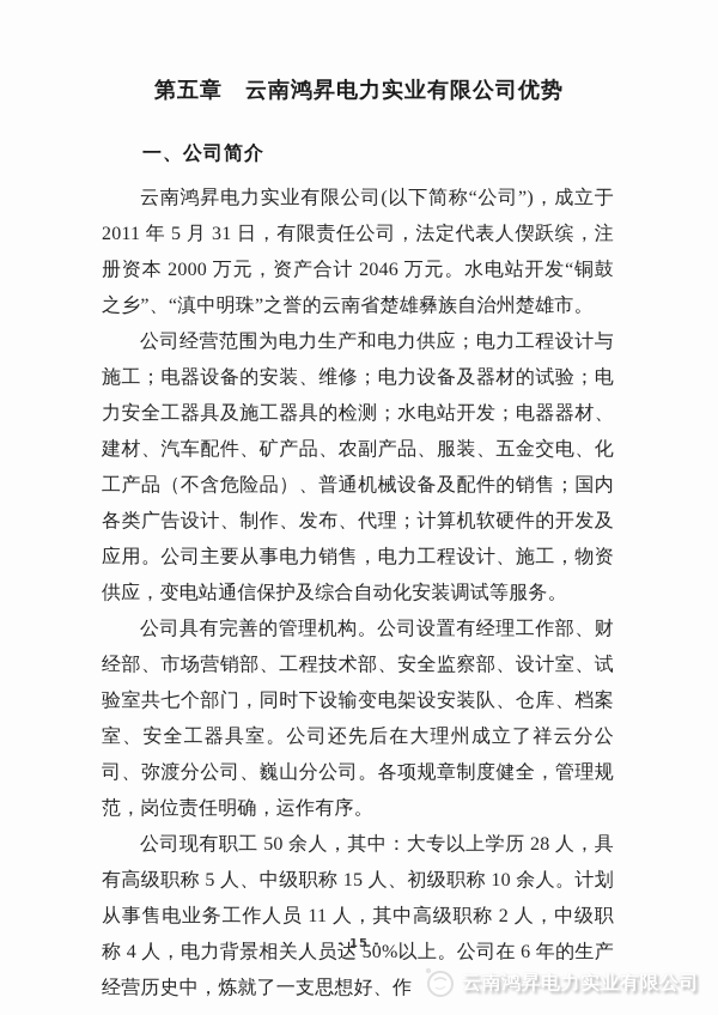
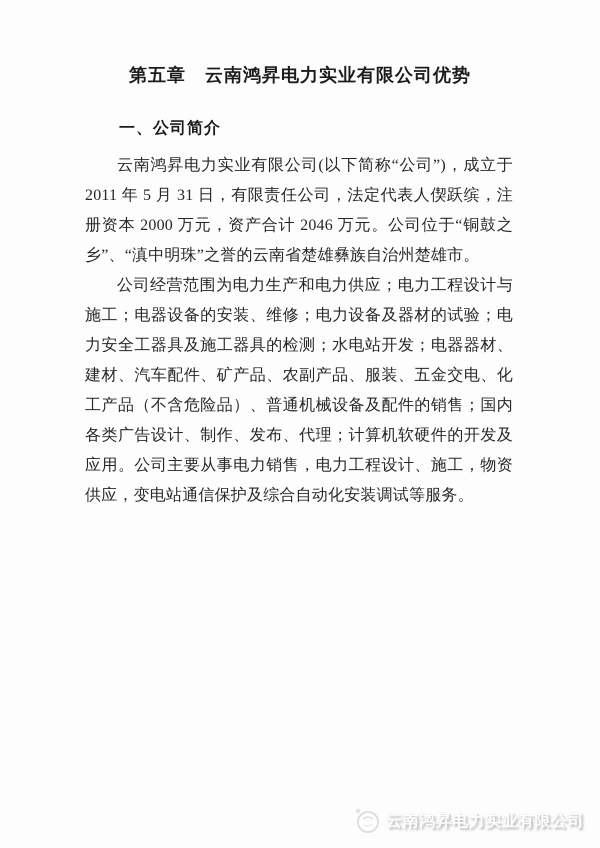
  第五章 云南鸿昇电力实业有限公司优势
  一、公司简介
- 云南鸿昇电力实业有限公司(以下简称“公司”)，成立于 2011 年 5 月 31 日，有限责任公司，法定代表人偰跃缤，注册资本 2000 万元，资产合计 2046 万元。水电站开发“铜鼓之乡”、“滇中明珠”之誉的云南省楚雄彝族自治州楚雄市。
+ 云南鸿昇电力实业有限公司(以下简称“公司”)，成立于 2011 年 5 月 31 日，有限责任公司，法定代表人偰跃缤，注册资本 2000 万元，资产合计 2046 万元。公司位于“铜鼓之乡”、“滇中明珠”之誉的云南省楚雄彝族自治州楚雄市。
  公司经营范围为电力生产和电力供应；电力工程设计与施工；电器设备的安装、维修；电力设备及器材的试验；电力安全工器具及施工器具的检测；水电站开发；电器器材、建材、汽车配件、矿产品、农副产品、服装、五金交电、化工产品（不含危险品）、普通机械设备及配件的销售；国内各类广告设计、制作、发布、代理；计算机软硬件的开发及应用。公司主要从事电力销售，电力工程设计、施工，物资供应，变电站通信保护及综合自动化安装调试等服务。
- 公司具有完善的管理机构。公司设置有经理工作部、财经部、市场营销部、工程技术部、安全监察部、设计室、试验室共七个部门，同时下设输变电架设安装队、仓库、档案室、安全工器具室。公司还先后在大理州成立了祥云分公司、弥渡分公司、巍山分公司。各项规章制度健全，管理规范，岗位责任明确，运作有序。
- 公司现有职工 50 余人，其中：大专以上学历 28 人，具有高级职称 5 人、中级职称 15 人、初级职称 10 余人。计划从事售电业务工作人员 11 人，其中高级职称 2 人，中级职称 4 人，电力背景相关人员达 50%以上。公司在 6 年的生产经营历史中，炼就了一支思想好、作
- - 15 -
  云南鸿昇电力实业有限公司
